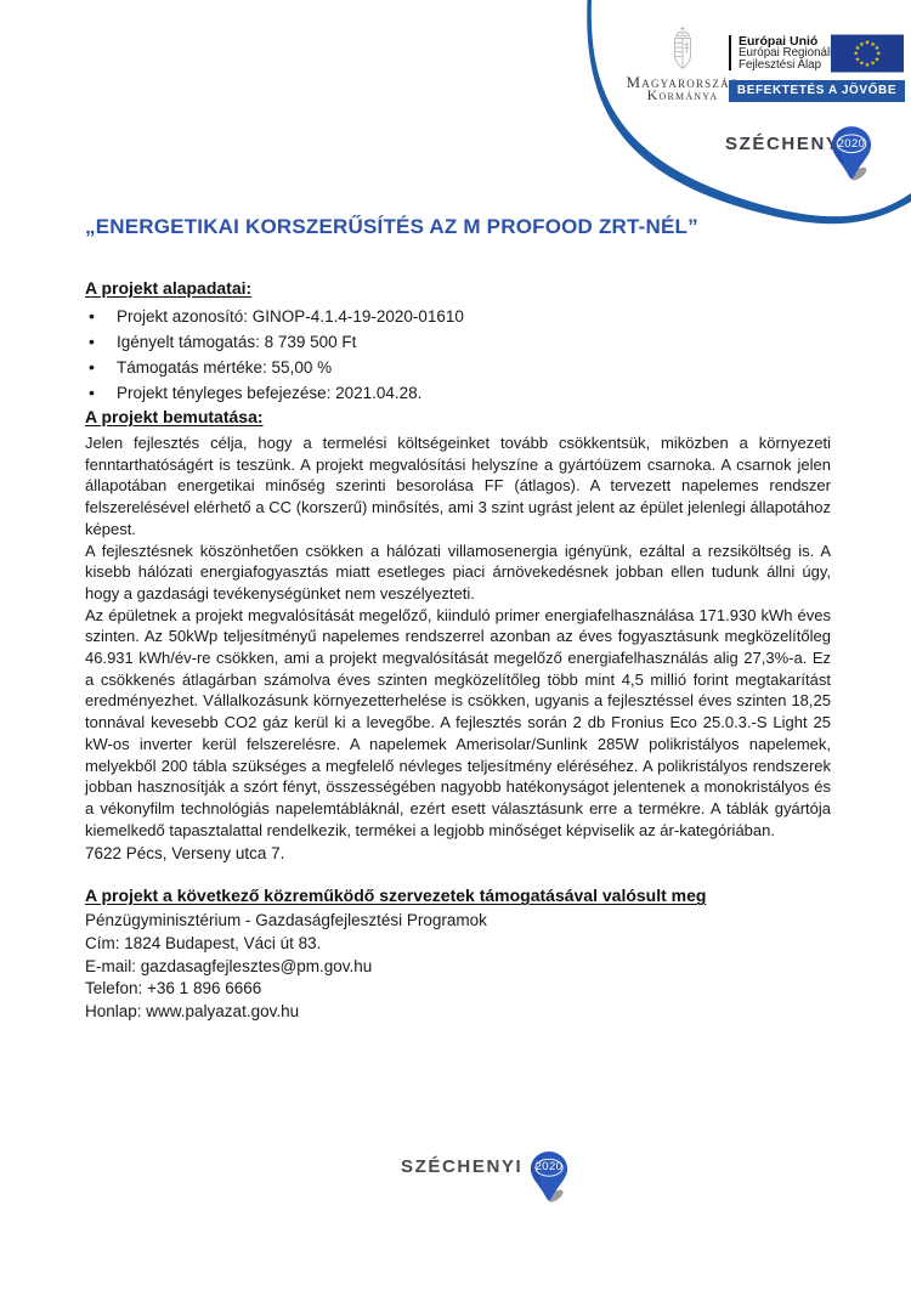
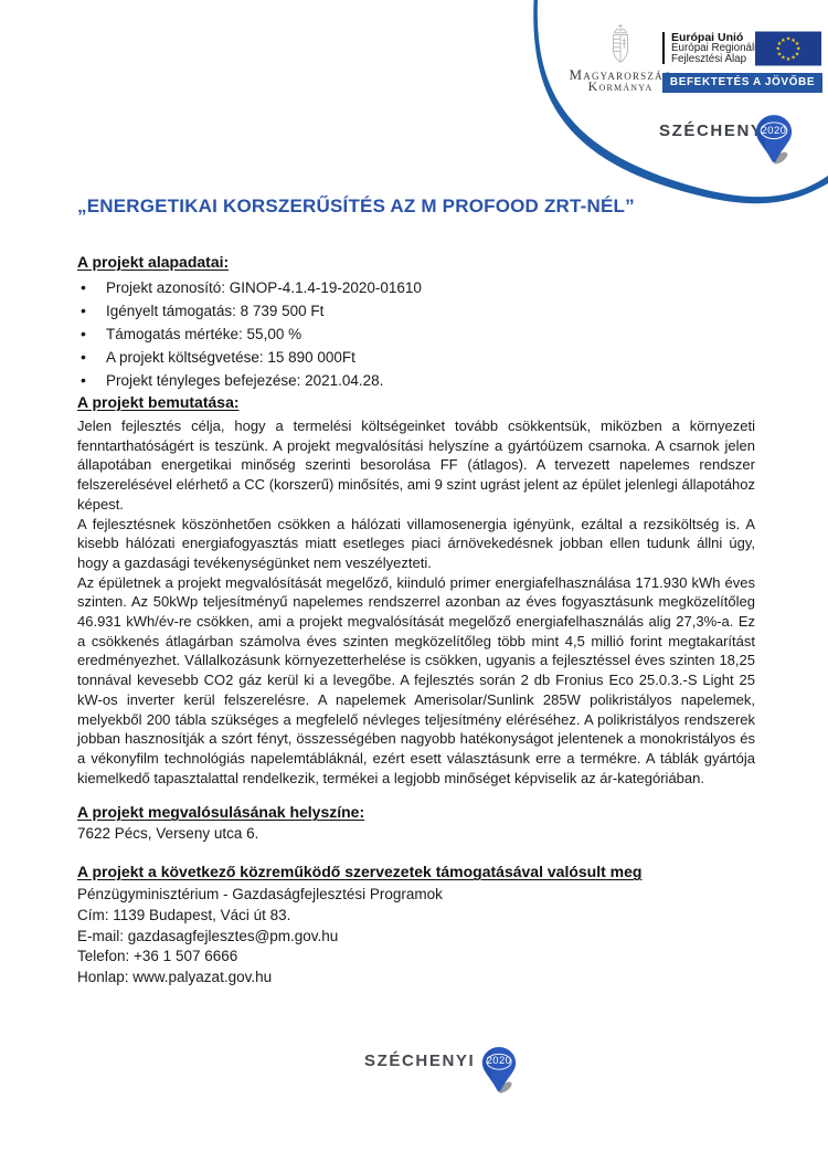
  Magyarorszá
  Kormánya
  Európai Unió
  Európai Regionál
  Fejlesztési Alap
  BEFEKTETÉS A JÖVŐBE
  SZÉCHEN
  2020
  „ENERGETIKAI KORSZERŰSÍTÉS AZ M PROFOOD ZRT-NÉL”
  A projekt alapadatai:
  Projekt azonosító: GINOP-4.1.4-19-2020-01610
  Igényelt támogatás: 8 739 500 Ft
  Támogatás mértéke: 55,00 %
+ A projekt költségvetése: 15 890 000Ft
  Projekt tényleges befejezése: 2021.04.28.
  A projekt bemutatása:
- Jelen fejlesztés célja, hogy a termelési költségeinket tovább csökkentsük, miközben a környezeti fenntarthatóságért is teszünk. A projekt megvalósítási helyszíne a gyártóüzem csarnoka. A csarnok jelen állapotában energetikai minőség szerinti besorolása FF (átlagos). A tervezett napelemes rendszer felszerelésével elérhető a CC (korszerű) minősítés, ami 3 szint ugrást jelent az épület jelenlegi állapotához képest.
+ Jelen fejlesztés célja, hogy a termelési költségeinket tovább csökkentsük, miközben a környezeti fenntarthatóságért is teszünk. A projekt megvalósítási helyszíne a gyártóüzem csarnoka. A csarnok jelen állapotában energetikai minőség szerinti besorolása FF (átlagos). A tervezett napelemes rendszer felszerelésével elérhető a CC (korszerű) minősítés, ami 9 szint ugrást jelent az épület jelenlegi állapotához képest.
  A fejlesztésnek köszönhetően csökken a hálózati villamosenergia igényünk, ezáltal a rezsiköltség is. A kisebb hálózati energiafogyasztás miatt esetleges piaci árnövekedésnek jobban ellen tudunk állni úgy, hogy a gazdasági tevékenységünket nem veszélyezteti.
  Az épületnek a projekt megvalósítását megelőző, kiinduló primer energiafelhasználása 171.930 kWh éves szinten. Az 50kWp teljesítményű napelemes rendszerrel azonban az éves fogyasztásunk megközelítőleg 46.931 kWh/év-re csökken, ami a projekt megvalósítását megelőző energiafelhasználás alig 27,3%-a. Ez a csökkenés átlagárban számolva éves szinten megközelítőleg több mint 4,5 millió forint megtakarítást eredményezhet. Vállalkozásunk környezetterhelése is csökken, ugyanis a fejlesztéssel éves szinten 18,25 tonnával kevesebb CO2 gáz kerül ki a levegőbe. A fejlesztés során 2 db Fronius Eco 25.0.3.-S Light 25 kW-os inverter kerül felszerelésre. A napelemek Amerisolar/Sunlink 285W polikristályos napelemek, melyekből 200 tábla szükséges a megfelelő névleges teljesítmény eléréséhez. A polikristályos rendszerek jobban hasznosítják a szórt fényt, összességében nagyobb hatékonyságot jelentenek a monokristályos és a vékonyfilm technológiás napelemtábláknál, ezért esett választásunk erre a termékre. A táblák gyártója kiemelkedő tapasztalattal rendelkezik, termékei a legjobb minőséget képviselik az ár-kategóriában.
+ A projekt megvalósulásának helyszíne:
- 7622 Pécs, Verseny utca 7.
+ 7622 Pécs, Verseny utca 6.
  A projekt a következő közreműködő szervezetek támogatásával valósult meg
  Pénzügyminisztérium - Gazdaságfejlesztési Programok
- Cím: 1824 Budapest, Váci út 83.
+ Cím: 1139 Budapest, Váci út 83.
  E-mail: gazdasagfejlesztes@pm.gov.hu
- Telefon: +36 1 896 6666
+ Telefon: +36 1 507 6666
  Honlap: www.palyazat.gov.hu
  SZÉCHENYI
  2020
